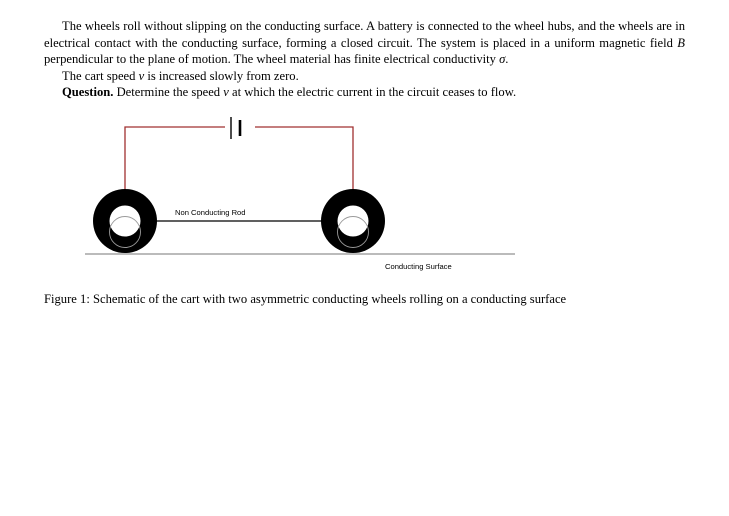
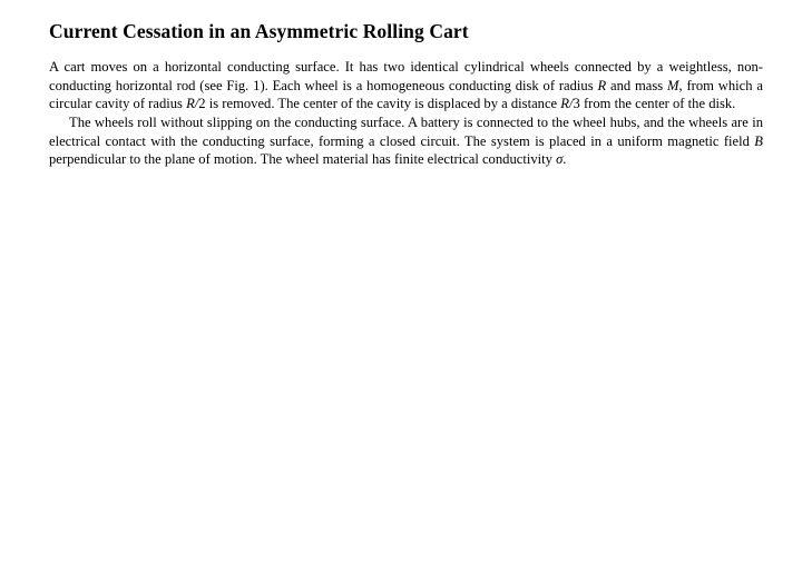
+ Current Cessation in an Asymmetric Rolling Cart
+ A cart moves on a horizontal conducting surface. It has two identical cylindrical wheels connected by a weightless, non-conducting horizontal rod (see Fig. 1). Each wheel is a homogeneous conducting disk of radius R and mass M, from which a circular cavity of radius R/2 is removed. The center of the cavity is displaced by a distance R/3 from the center of the disk.
  The wheels roll without slipping on the conducting surface. A battery is connected to the wheel hubs, and the wheels are in electrical contact with the conducting surface, forming a closed circuit. The system is placed in a uniform magnetic field B perpendicular to the plane of motion. The wheel material has finite electrical conductivity σ.
- The cart speed v is increased slowly from zero.
- Question. Determine the speed v at which the electric current in the circuit ceases to flow.
- Non Conducting Rod
- Conducting Surface
- Figure 1: Schematic of the cart with two asymmetric conducting wheels rolling on a conducting surface
